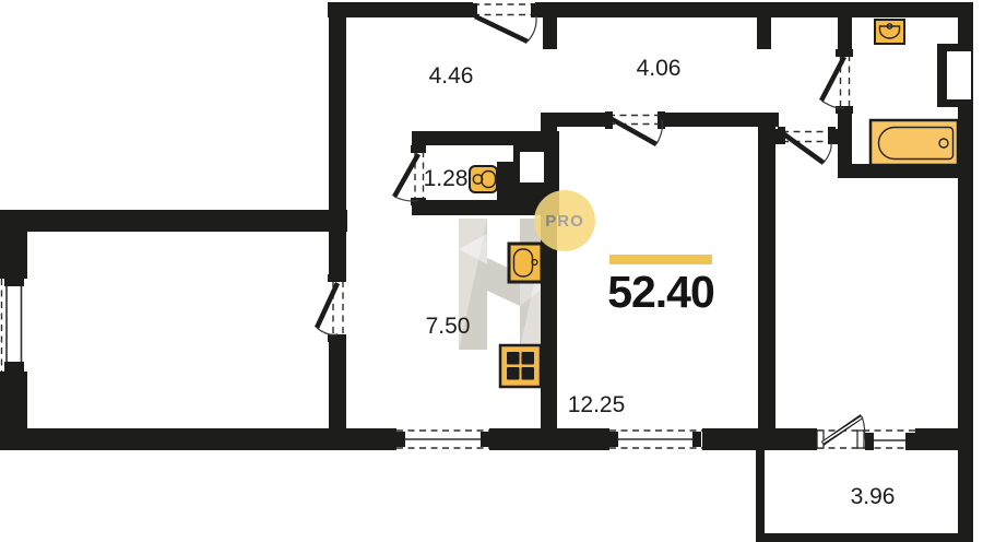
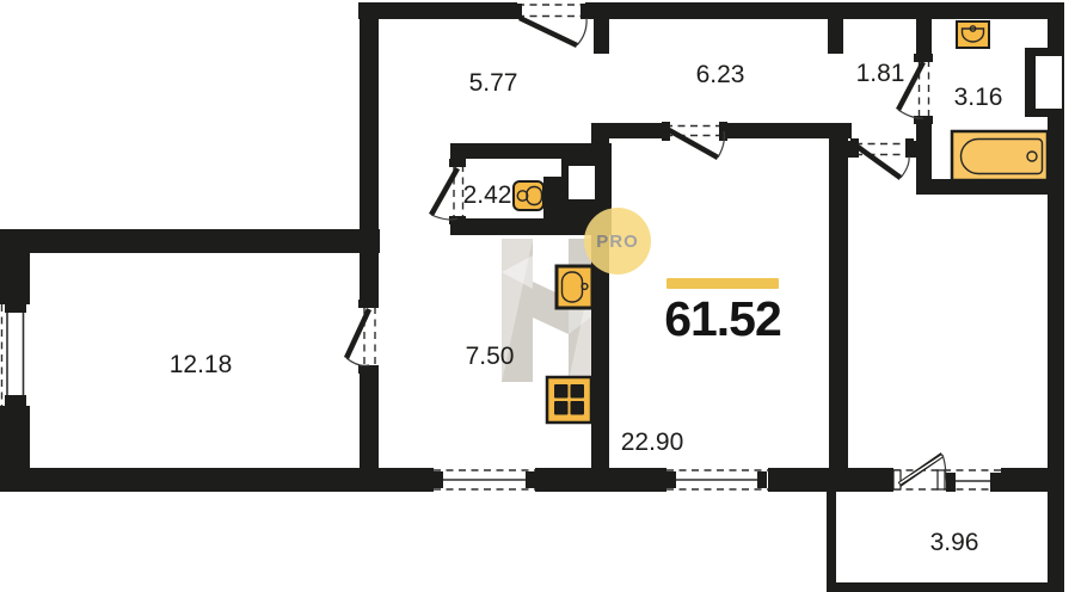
- 4.46
+ 5.77
- 4.06
+ 6.23
+ 1.81
+ 3.16
- 1.28
+ 2.42
+ 12.18
  7.50
- 12.25
+ 22.90
  3.96
- 52.40
+ 61.52
  PRO
